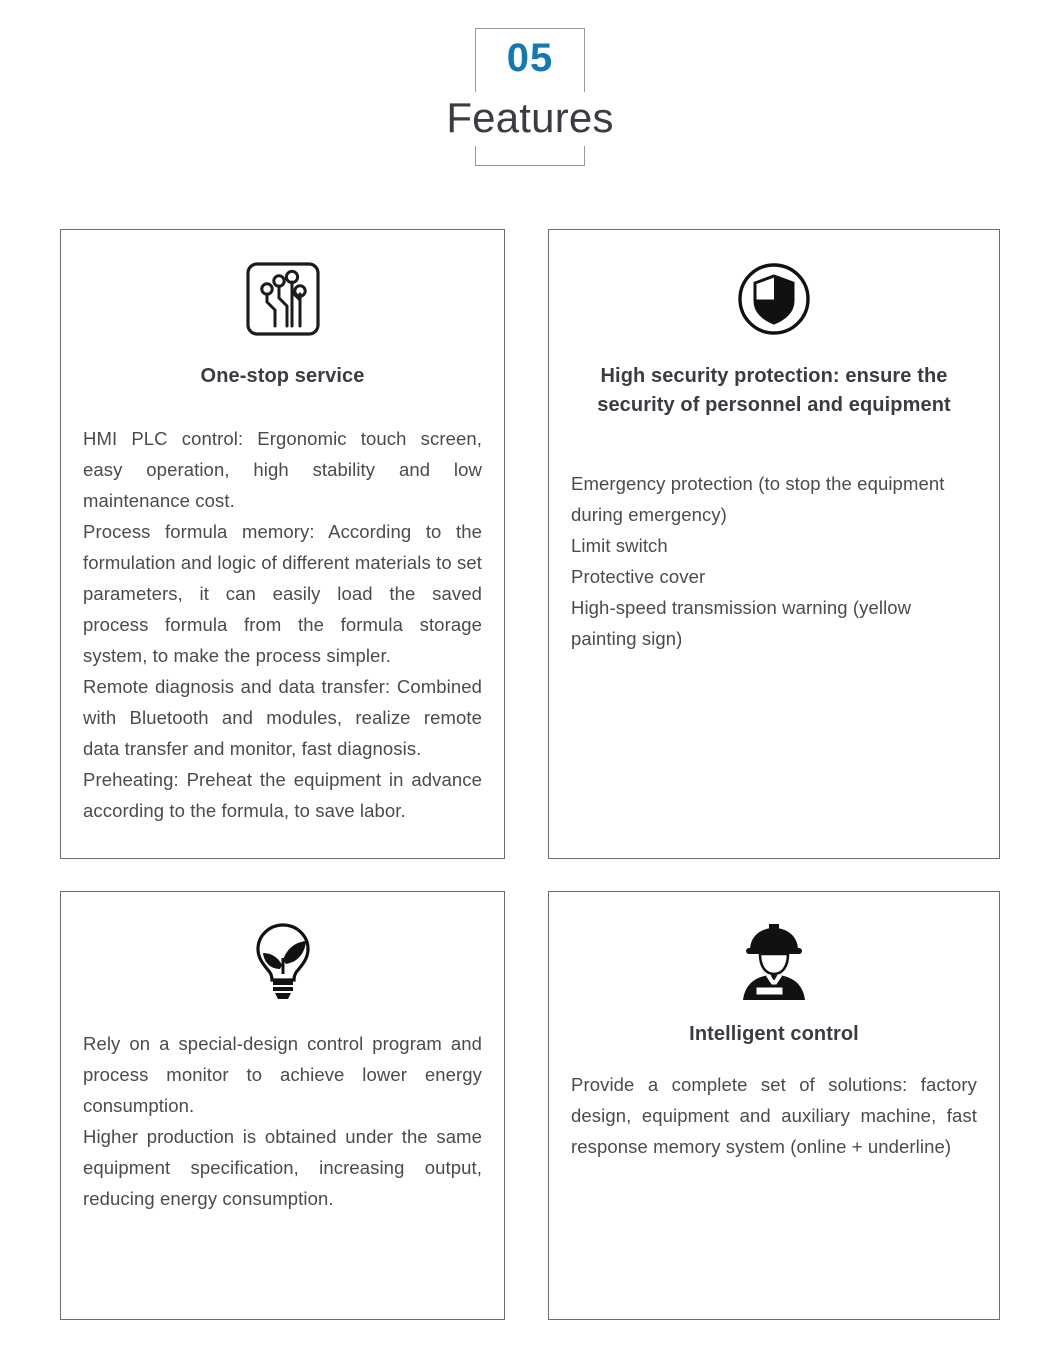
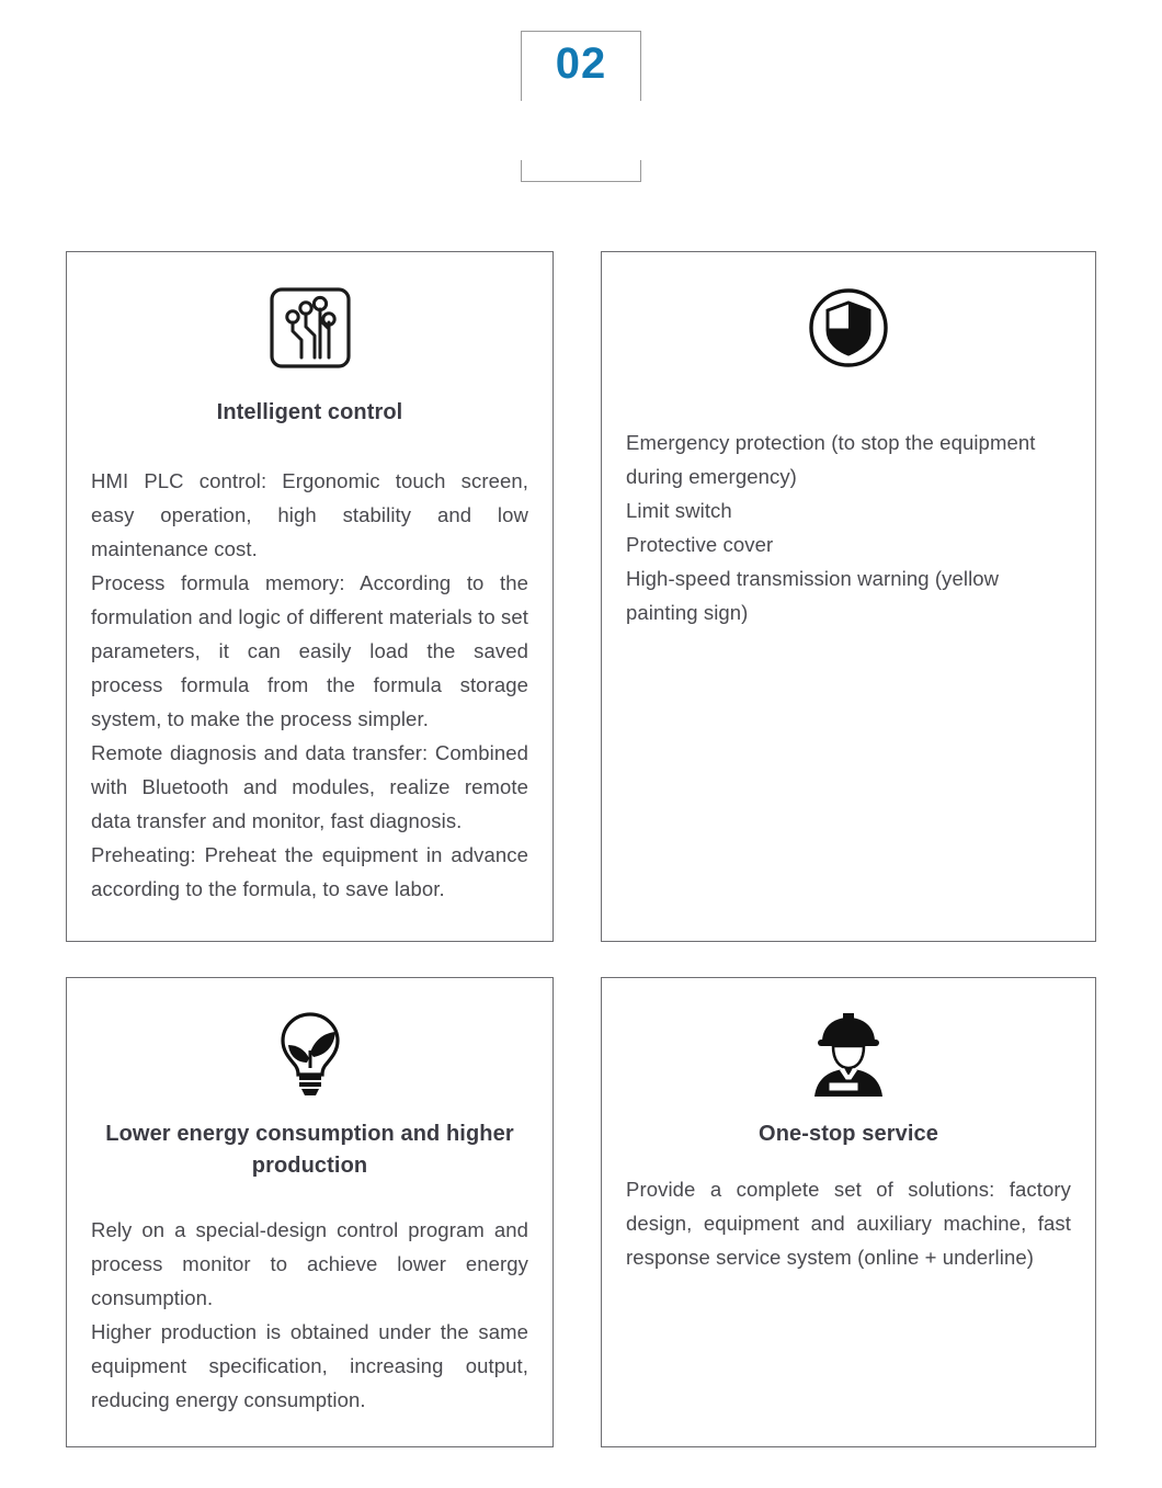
- 05
+ 02
- Features
- One-stop service
+ Intelligent control
  HMI PLC control: Ergonomic touch screen, easy operation, high stability and low maintenance cost.
  Process formula memory: According to the formulation and logic of different materials to set parameters, it can easily load the saved process formula from the formula storage system, to make the process simpler.
  Remote diagnosis and data transfer: Combined with Bluetooth and modules, realize remote data transfer and monitor, fast diagnosis.
  Preheating: Preheat the equipment in advance according to the formula, to save labor.
- High security protection: ensure the security of personnel and equipment
  Emergency protection (to stop the equipment during emergency)
  Limit switch
  Protective cover
  High-speed transmission warning (yellow painting sign)
+ Lower energy consumption and higher production
  Rely on a special-design control program and process monitor to achieve lower energy consumption.
  Higher production is obtained under the same equipment specification, increasing output, reducing energy consumption.
- Intelligent control
+ One-stop service
- Provide a complete set of solutions: factory design, equipment and auxiliary machine, fast response memory system (online + underline)
+ Provide a complete set of solutions: factory design, equipment and auxiliary machine, fast response service system (online + underline)
